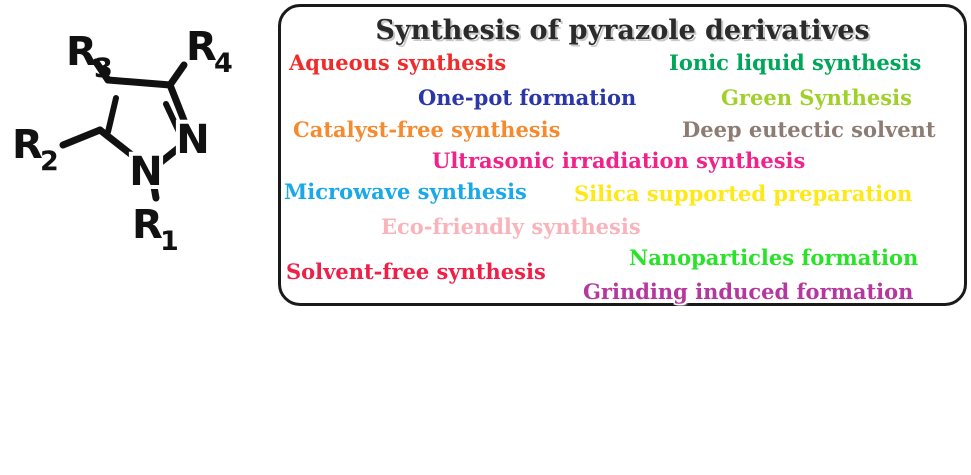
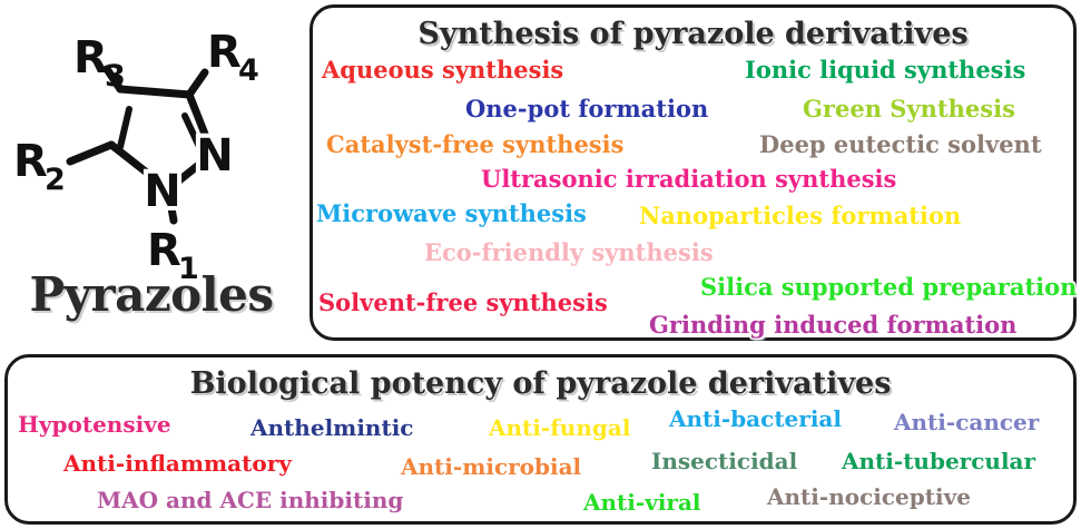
  N
  N
  R
  3
  R
  4
  R
  2
  R
  1
+ Pyrazoles
  Synthesis of pyrazole derivatives
  Aqueous synthesis
  Ionic liquid synthesis
  One-pot formation
  Green Synthesis
  Catalyst-free synthesis
  Deep eutectic solvent
  Ultrasonic irradiation synthesis
  Microwave synthesis
- Silica supported preparation
+ Nanoparticles formation
  Eco-friendly synthesis
- Nanoparticles formation
+ Silica supported preparation
  Solvent-free synthesis
  Grinding induced formation
+ Biological potency of pyrazole derivatives
+ Hypotensive
+ Anthelmintic
+ Anti-fungal
+ Anti-bacterial
+ Anti-cancer
+ Anti-inflammatory
+ Anti-microbial
+ Insecticidal
+ Anti-tubercular
+ MAO and ACE inhibiting
+ Anti-viral
+ Anti-nociceptive
